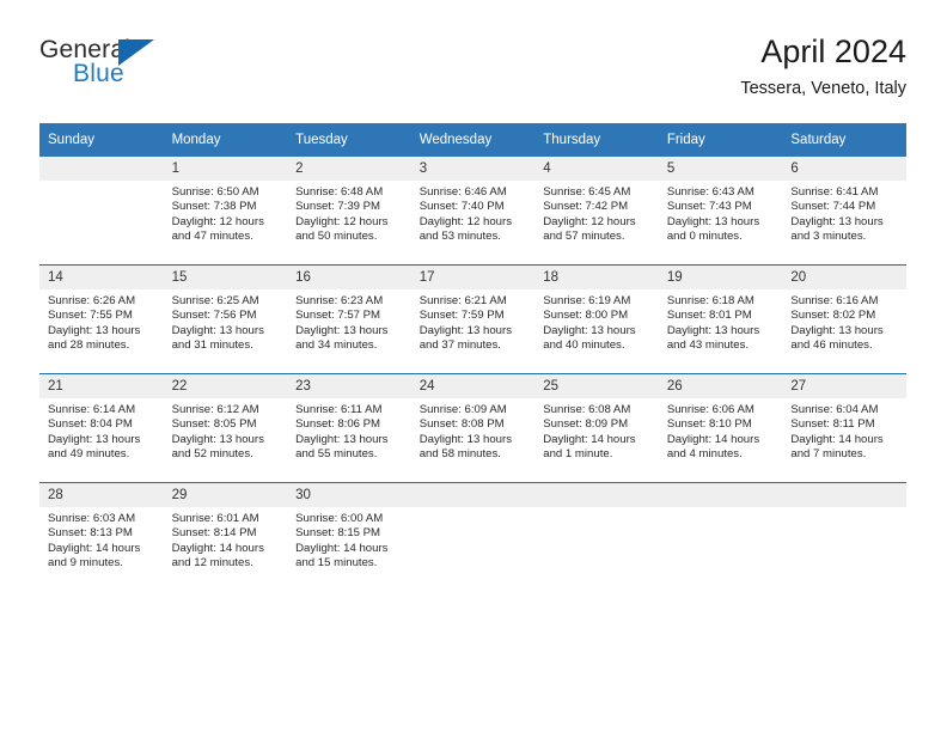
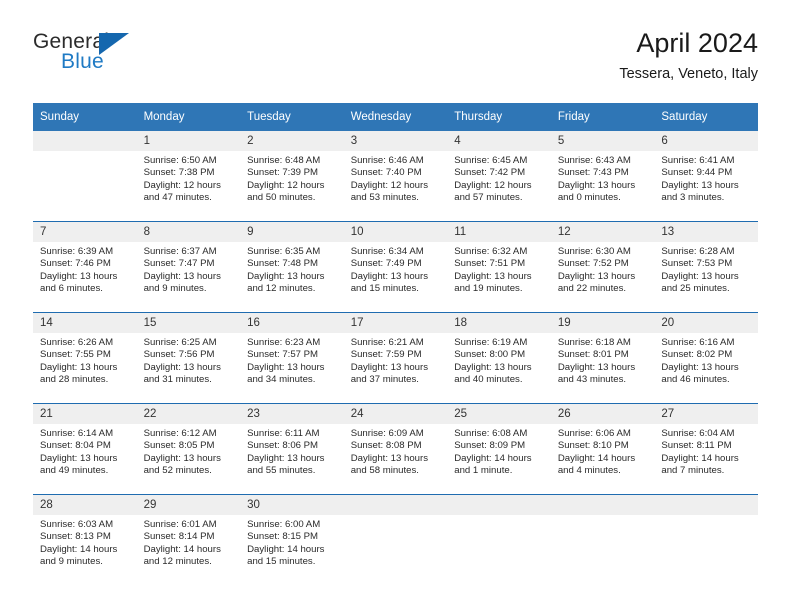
  General
  Blue
  April 2024
  Tessera, Veneto, Italy
  Sunday	Monday	Tuesday	Wednesday	Thursday	Friday	Saturday
- 	1Sunrise: 6:50 AMSunset: 7:38 PMDaylight: 12 hours and 47 minutes.	2Sunrise: 6:48 AMSunset: 7:39 PMDaylight: 12 hours and 50 minutes.	3Sunrise: 6:46 AMSunset: 7:40 PMDaylight: 12 hours and 53 minutes.	4Sunrise: 6:45 AMSunset: 7:42 PMDaylight: 12 hours and 57 minutes.	5Sunrise: 6:43 AMSunset: 7:43 PMDaylight: 13 hours and 0 minutes.	6Sunrise: 6:41 AMSunset: 7:44 PMDaylight: 13 hours and 3 minutes.
+ 	1Sunrise: 6:50 AMSunset: 7:38 PMDaylight: 12 hours and 47 minutes.	2Sunrise: 6:48 AMSunset: 7:39 PMDaylight: 12 hours and 50 minutes.	3Sunrise: 6:46 AMSunset: 7:40 PMDaylight: 12 hours and 53 minutes.	4Sunrise: 6:45 AMSunset: 7:42 PMDaylight: 12 hours and 57 minutes.	5Sunrise: 6:43 AMSunset: 7:43 PMDaylight: 13 hours and 0 minutes.	6Sunrise: 6:41 AMSunset: 9:44 PMDaylight: 13 hours and 3 minutes.
+ 7Sunrise: 6:39 AMSunset: 7:46 PMDaylight: 13 hours and 6 minutes.	8Sunrise: 6:37 AMSunset: 7:47 PMDaylight: 13 hours and 9 minutes.	9Sunrise: 6:35 AMSunset: 7:48 PMDaylight: 13 hours and 12 minutes.	10Sunrise: 6:34 AMSunset: 7:49 PMDaylight: 13 hours and 15 minutes.	11Sunrise: 6:32 AMSunset: 7:51 PMDaylight: 13 hours and 19 minutes.	12Sunrise: 6:30 AMSunset: 7:52 PMDaylight: 13 hours and 22 minutes.	13Sunrise: 6:28 AMSunset: 7:53 PMDaylight: 13 hours and 25 minutes.
  14Sunrise: 6:26 AMSunset: 7:55 PMDaylight: 13 hours and 28 minutes.	15Sunrise: 6:25 AMSunset: 7:56 PMDaylight: 13 hours and 31 minutes.	16Sunrise: 6:23 AMSunset: 7:57 PMDaylight: 13 hours and 34 minutes.	17Sunrise: 6:21 AMSunset: 7:59 PMDaylight: 13 hours and 37 minutes.	18Sunrise: 6:19 AMSunset: 8:00 PMDaylight: 13 hours and 40 minutes.	19Sunrise: 6:18 AMSunset: 8:01 PMDaylight: 13 hours and 43 minutes.	20Sunrise: 6:16 AMSunset: 8:02 PMDaylight: 13 hours and 46 minutes.
  21Sunrise: 6:14 AMSunset: 8:04 PMDaylight: 13 hours and 49 minutes.	22Sunrise: 6:12 AMSunset: 8:05 PMDaylight: 13 hours and 52 minutes.	23Sunrise: 6:11 AMSunset: 8:06 PMDaylight: 13 hours and 55 minutes.	24Sunrise: 6:09 AMSunset: 8:08 PMDaylight: 13 hours and 58 minutes.	25Sunrise: 6:08 AMSunset: 8:09 PMDaylight: 14 hours and 1 minute.	26Sunrise: 6:06 AMSunset: 8:10 PMDaylight: 14 hours and 4 minutes.	27Sunrise: 6:04 AMSunset: 8:11 PMDaylight: 14 hours and 7 minutes.
  28Sunrise: 6:03 AMSunset: 8:13 PMDaylight: 14 hours and 9 minutes.	29Sunrise: 6:01 AMSunset: 8:14 PMDaylight: 14 hours and 12 minutes.	30Sunrise: 6:00 AMSunset: 8:15 PMDaylight: 14 hours and 15 minutes.
